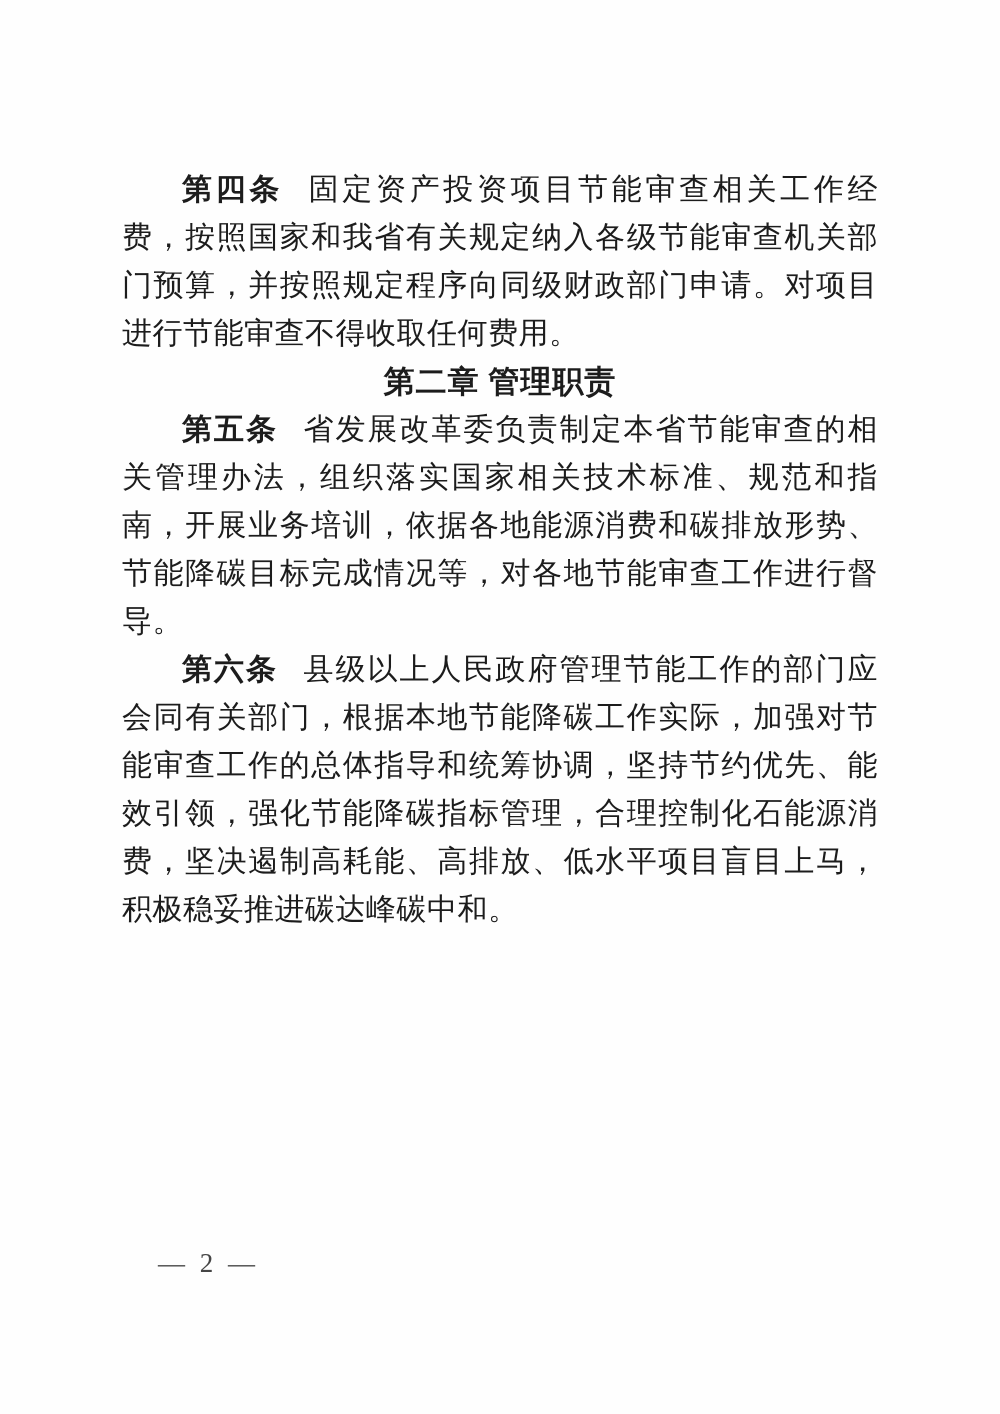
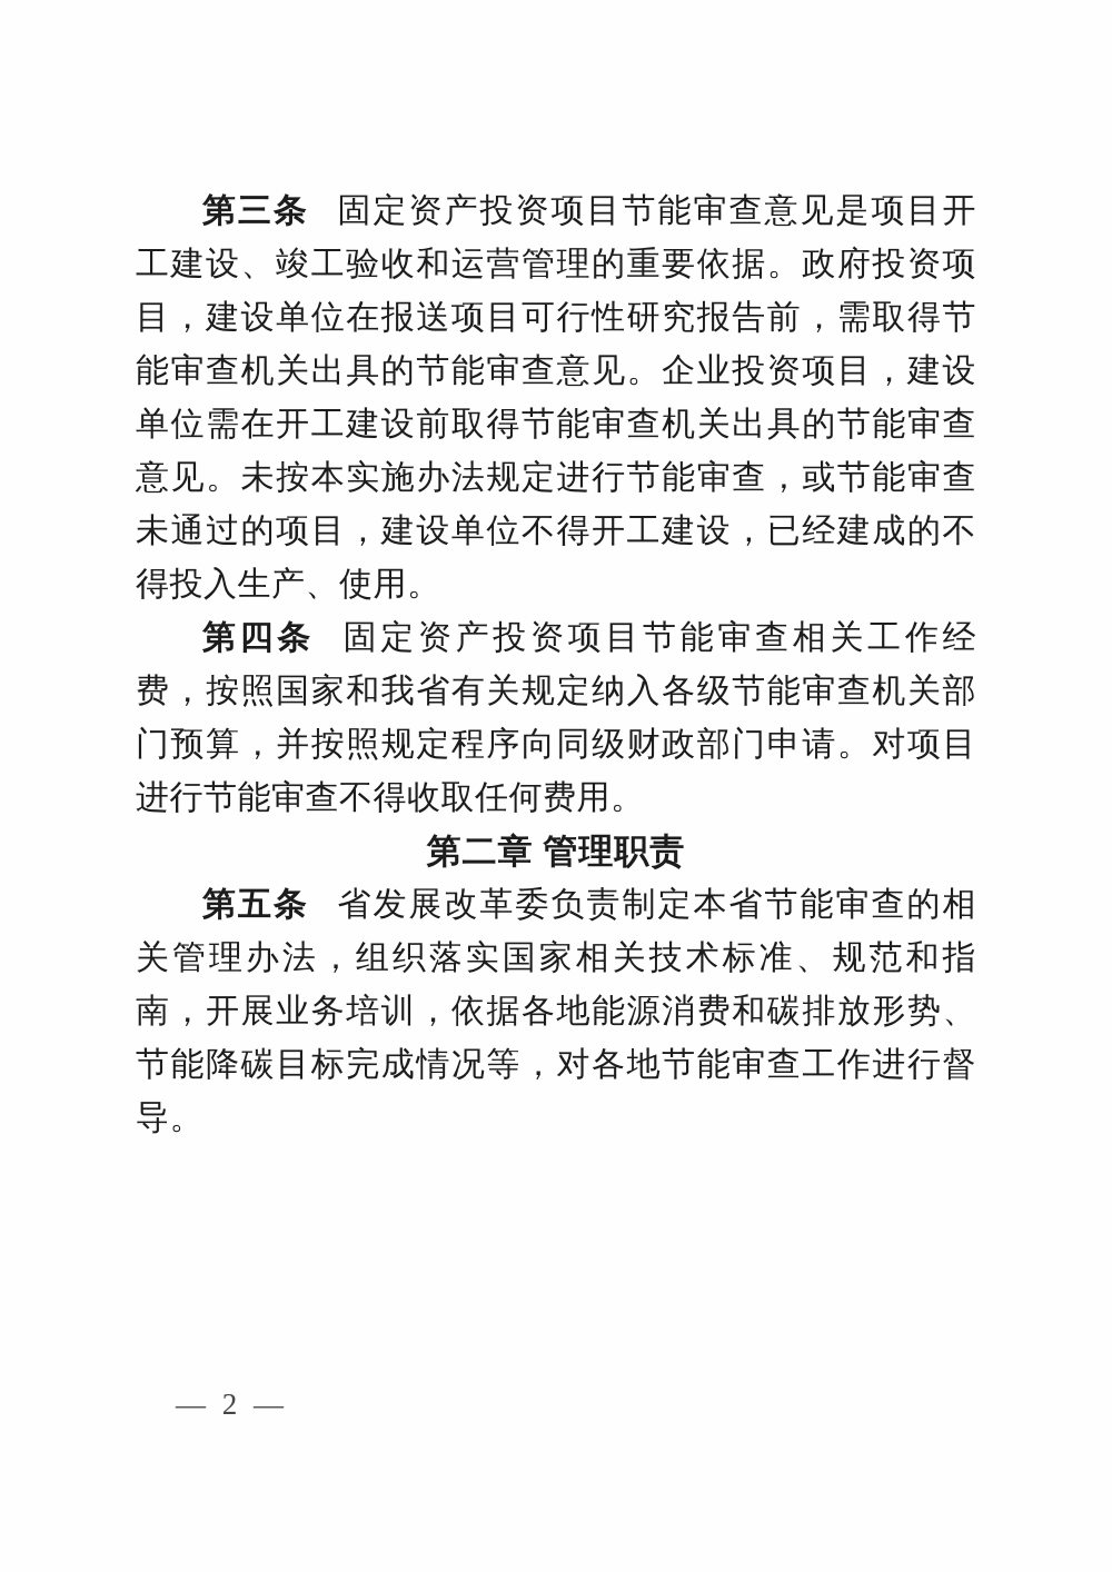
+ 第三条 固定资产投资项目节能审查意见是项目开工建设、竣工验收和运营管理的重要依据。政府投资项目，建设单位在报送项目可行性研究报告前，需取得节能审查机关出具的节能审查意见。企业投资项目，建设单位需在开工建设前取得节能审查机关出具的节能审查意见。未按本实施办法规定进行节能审查，或节能审查未通过的项目，建设单位不得开工建设，已经建成的不得投入生产、使用。
  第四条 固定资产投资项目节能审查相关工作经费，按照国家和我省有关规定纳入各级节能审查机关部门预算，并按照规定程序向同级财政部门申请。对项目进行节能审查不得收取任何费用。
  第二章 管理职责
  第五条 省发展改革委负责制定本省节能审查的相关管理办法，组织落实国家相关技术标准、规范和指南，开展业务培训，依据各地能源消费和碳排放形势、节能降碳目标完成情况等，对各地节能审查工作进行督导。
- 第六条 县级以上人民政府管理节能工作的部门应会同有关部门，根据本地节能降碳工作实际，加强对节能审查工作的总体指导和统筹协调，坚持节约优先、能效引领，强化节能降碳指标管理，合理控制化石能源消费，坚决遏制高耗能、高排放、低水平项目盲目上马，积极稳妥推进碳达峰碳中和。
  — 2 —
